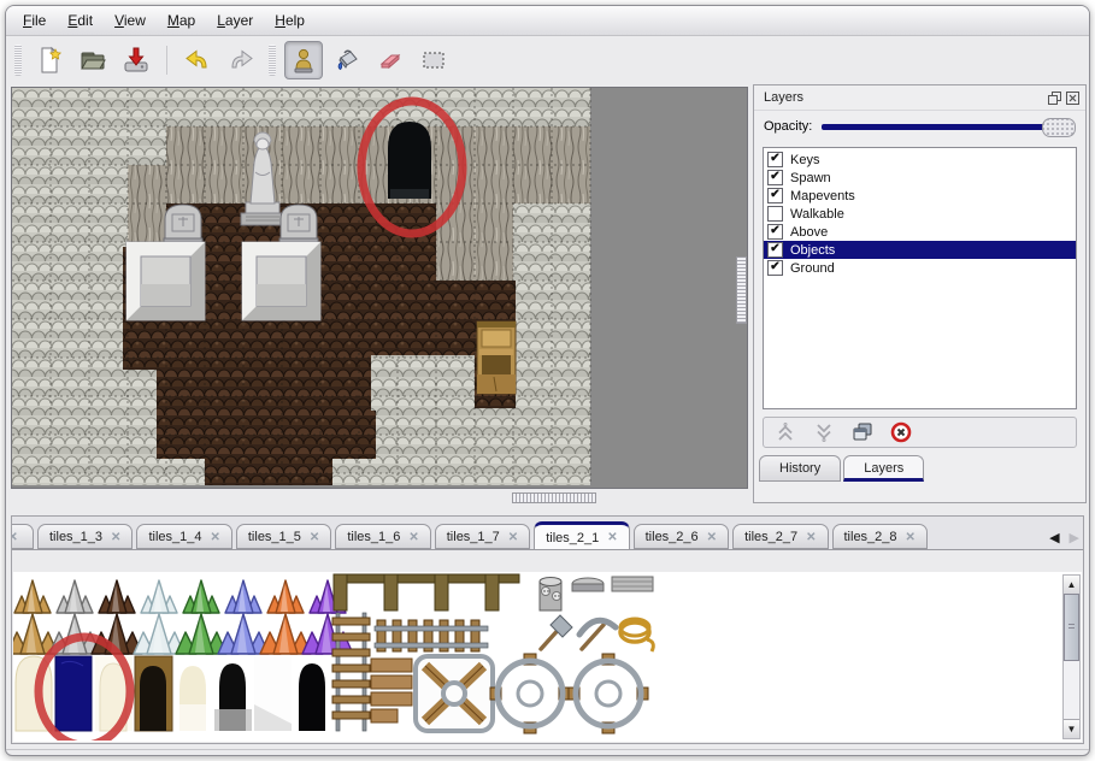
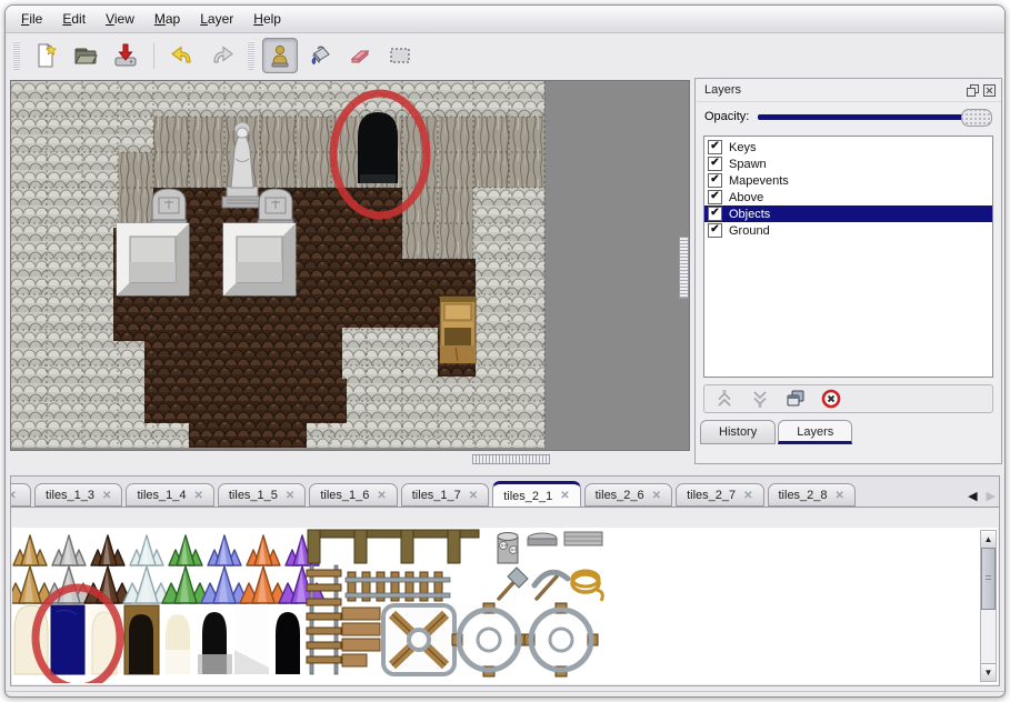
  File
  Edit
  View
  Map
  Layer
  Help
  Layers
  Opacity:
  ✔
  Keys
  ✔
  Spawn
  ✔
  Mapevents
- Walkable
  ✔
  Above
  ✔
  Objects
  ✔
  Ground
  History
  Layers
  ✕
  tiles_1_3
  ✕
  tiles_1_4
  ✕
  tiles_1_5
  ✕
  tiles_1_6
  ✕
  tiles_1_7
  ✕
  tiles_2_1
  ✕
  tiles_2_6
  ✕
  tiles_2_7
  ✕
  tiles_2_8
  ✕
  ◀
  ▶
  ▲
  ▼
